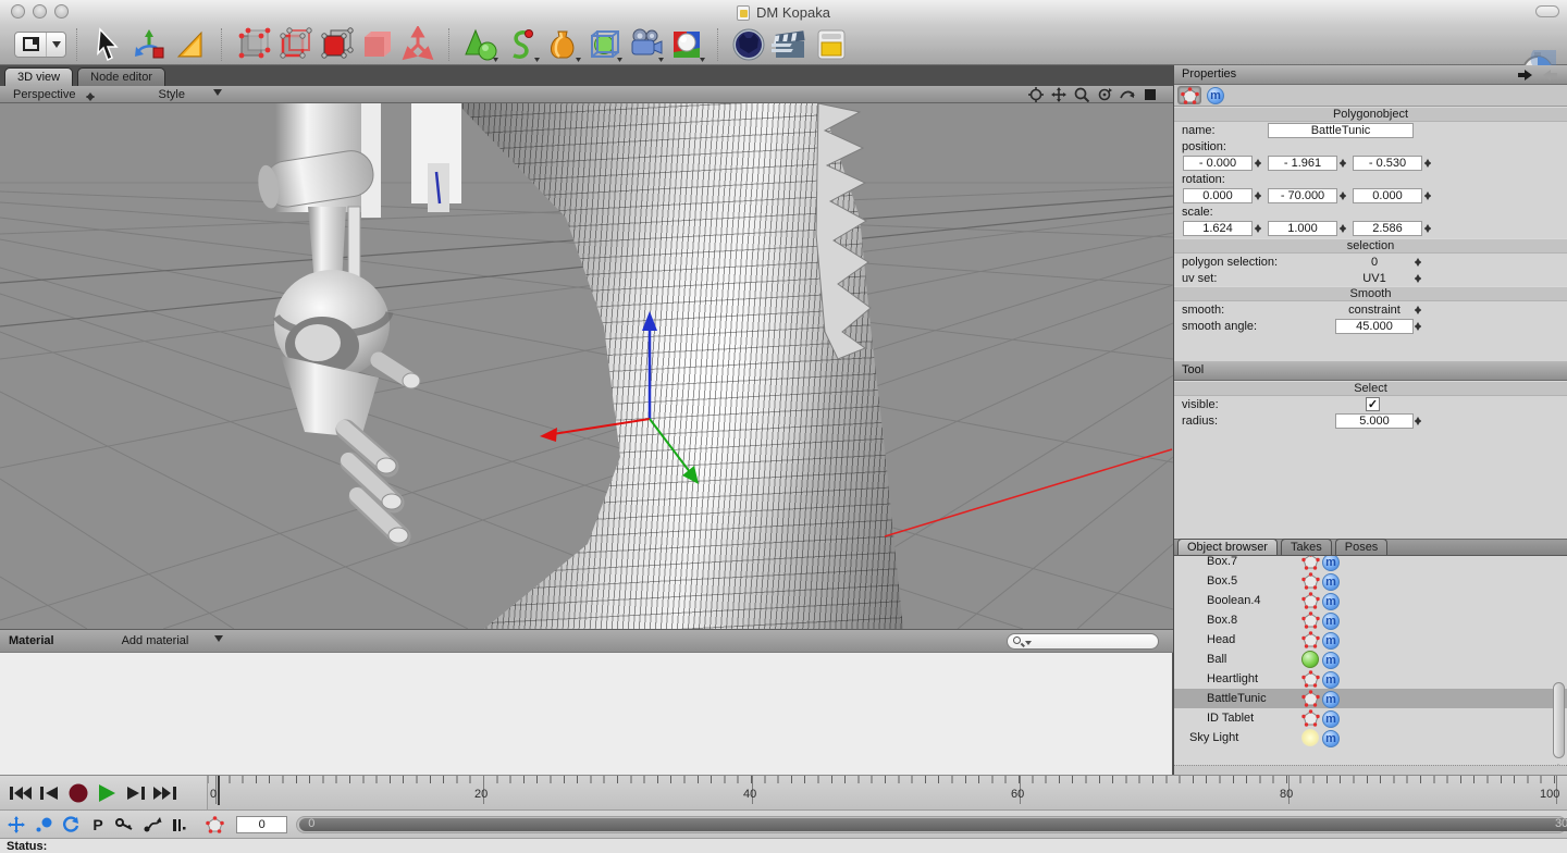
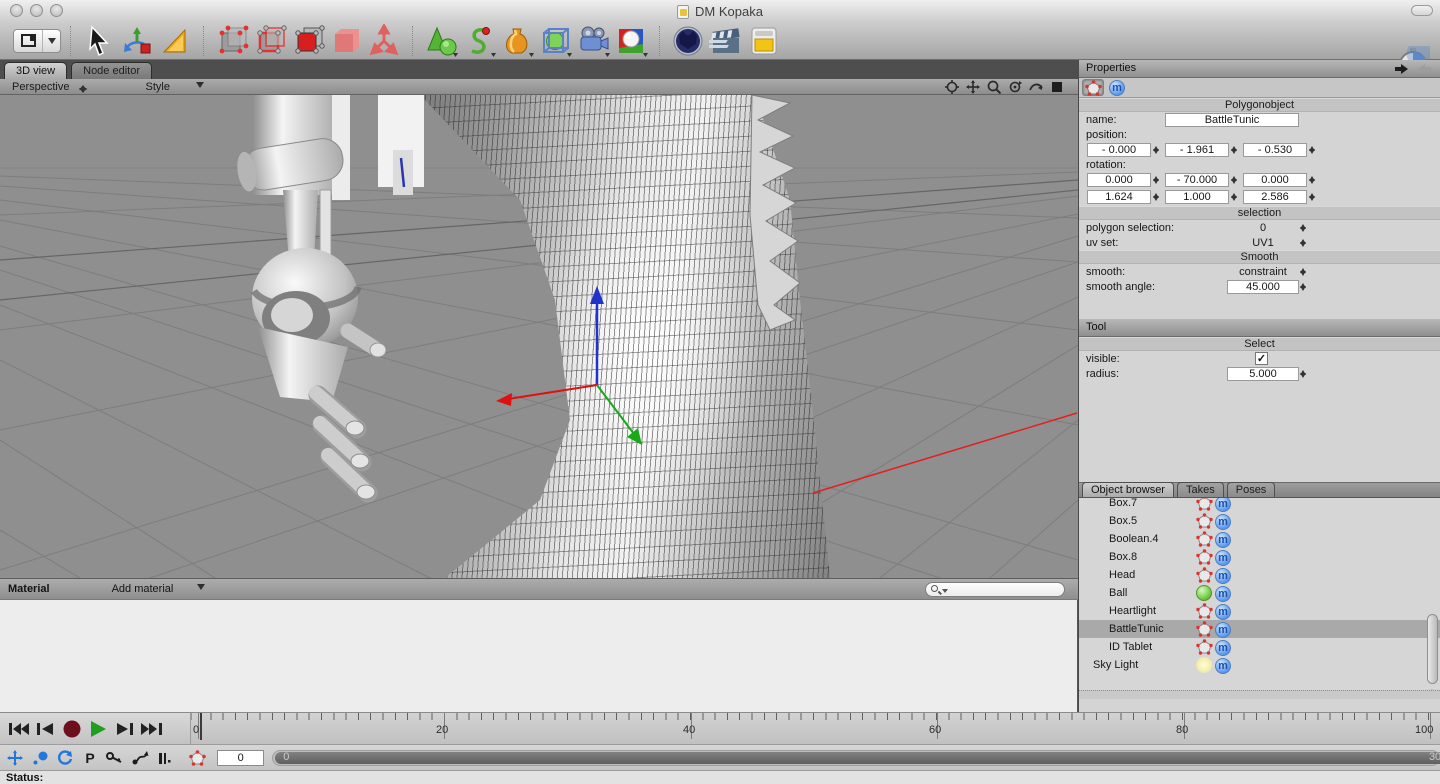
  DM Kopaka
  3D view
  Node editor
  Perspective
  Style
  Material
  Add material
  Properties
  m
  Polygonobject
  name:
  BattleTunic
  position:
  - 0.000
  - 1.961
  - 0.530
  rotation:
  0.000
  - 70.000
  0.000
- scale:
  1.624
  1.000
  2.586
  selection
  polygon selection:
  0
  uv set:
  UV1
  Smooth
  smooth:
  constraint
  smooth angle:
  45.000
  Tool
  Select
  visible:
  ✓
  radius:
  5.000
  Object browser
  Takes
  Poses
  Box.7
  m
  Box.5
  m
  Boolean.4
  m
  Box.8
  m
  Head
  m
  Ball
  m
  Heartlight
  m
  BattleTunic
  m
  ID Tablet
  m
  Sky Light
  m
  0
  20
  40
  60
  80
  100
  P
  0
  0
  Status:
